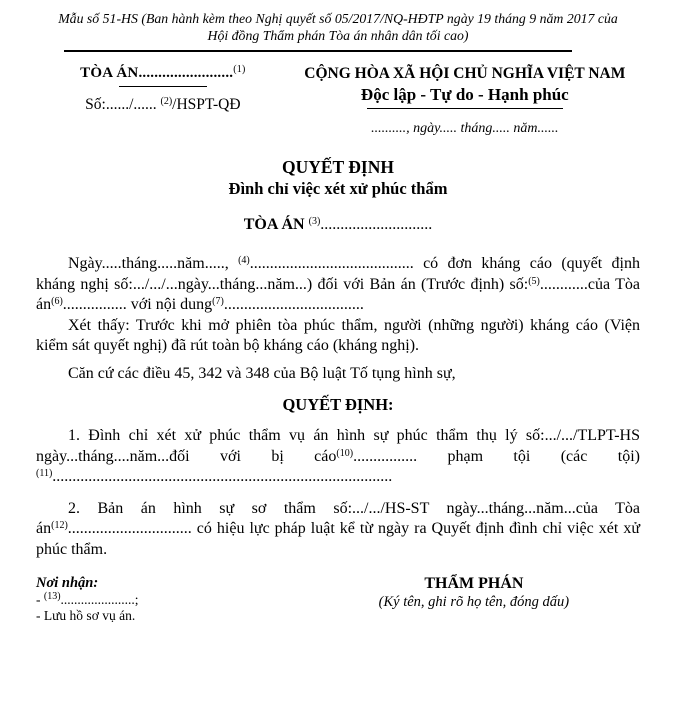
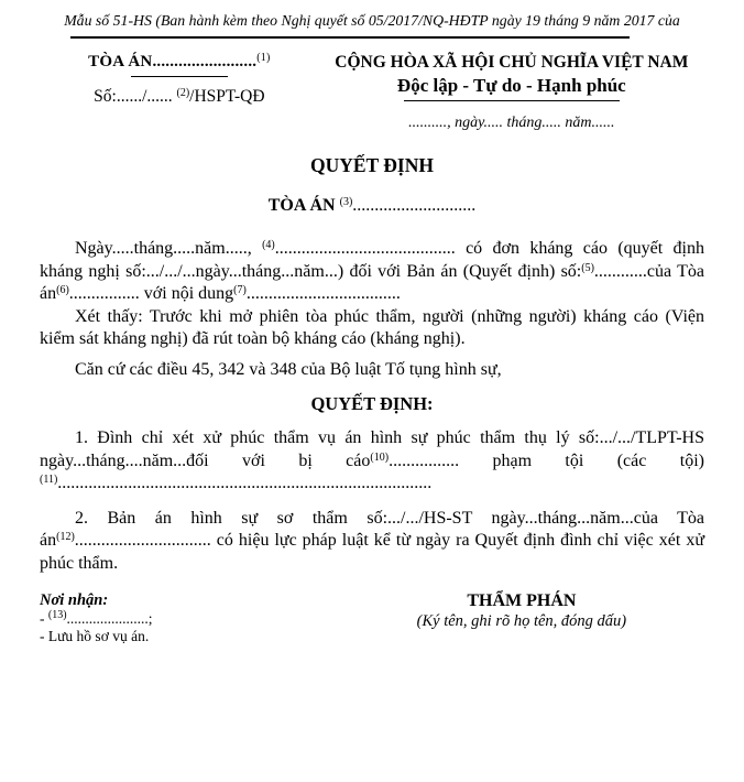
  Mẫu số 51-HS (Ban hành kèm theo Nghị quyết số 05/2017/NQ-HĐTP ngày 19 tháng 9 năm 2017 của
- Hội đồng Thẩm phán Tòa án nhân dân tối cao)
  TÒA ÁN........................(1)
  Số:....../...... (2)/HSPT-QĐ
  CỘNG HÒA XÃ HỘI CHỦ NGHĨA VIỆT NAM
  Độc lập - Tự do - Hạnh phúc
  .........., ngày..... tháng..... năm......
  QUYẾT ĐỊNH
- Đình chỉ việc xét xử phúc thẩm
  TÒA ÁN (3)............................
- Ngày.....tháng.....năm....., (4)......................................... có đơn kháng cáo (quyết định kháng nghị số:.../.../...ngày...tháng...năm...) đối với Bản án (Trước định) số:(5)............của Tòa án(6)................ với nội dung(7)...................................
+ Ngày.....tháng.....năm....., (4)......................................... có đơn kháng cáo (quyết định kháng nghị số:.../.../...ngày...tháng...năm...) đối với Bản án (Quyết định) số:(5)............của Tòa án(6)................ với nội dung(7)...................................
- Xét thấy: Trước khi mở phiên tòa phúc thẩm, người (những người) kháng cáo (Viện kiểm sát quyết nghị) đã rút toàn bộ kháng cáo (kháng nghị).
+ Xét thấy: Trước khi mở phiên tòa phúc thẩm, người (những người) kháng cáo (Viện kiểm sát kháng nghị) đã rút toàn bộ kháng cáo (kháng nghị).
  Căn cứ các điều 45, 342 và 348 của Bộ luật Tố tụng hình sự,
  QUYẾT ĐỊNH:
  1. Đình chỉ xét xử phúc thẩm vụ án hình sự phúc thẩm thụ lý số:.../.../TLPT-HS ngày...tháng....năm...đối với bị cáo(10)................ phạm tội (các tội)(11).....................................................................................
  2. Bản án hình sự sơ thẩm số:.../.../HS-ST ngày...tháng...năm...của Tòa án(12)............................... có hiệu lực pháp luật kể từ ngày ra Quyết định đình chỉ việc xét xử phúc thẩm.
  Nơi nhận:
  - (13)......................;
  - Lưu hồ sơ vụ án.
  THẨM PHÁN
  (Ký tên, ghi rõ họ tên, đóng dấu)
